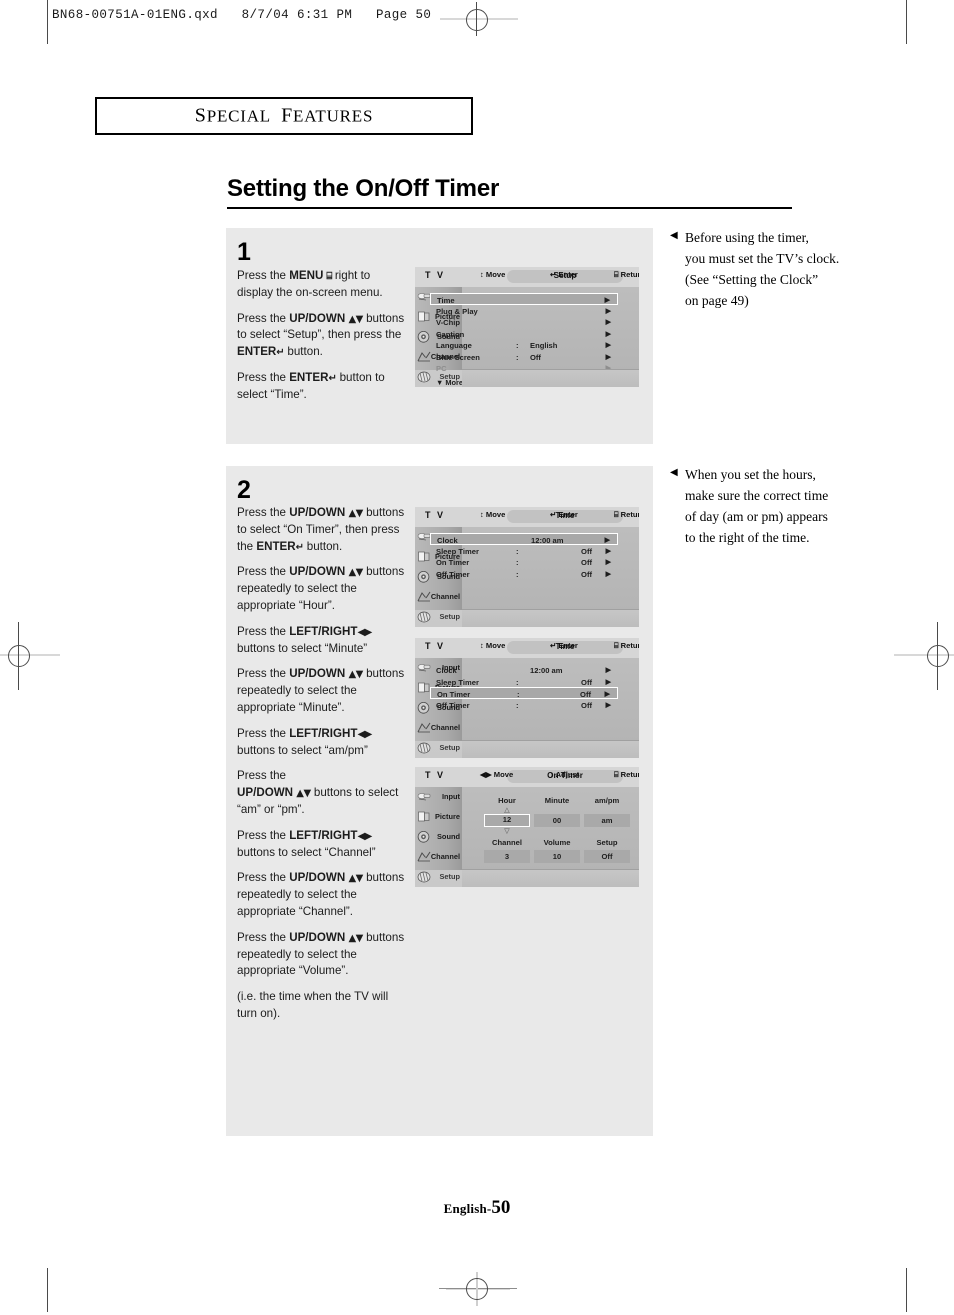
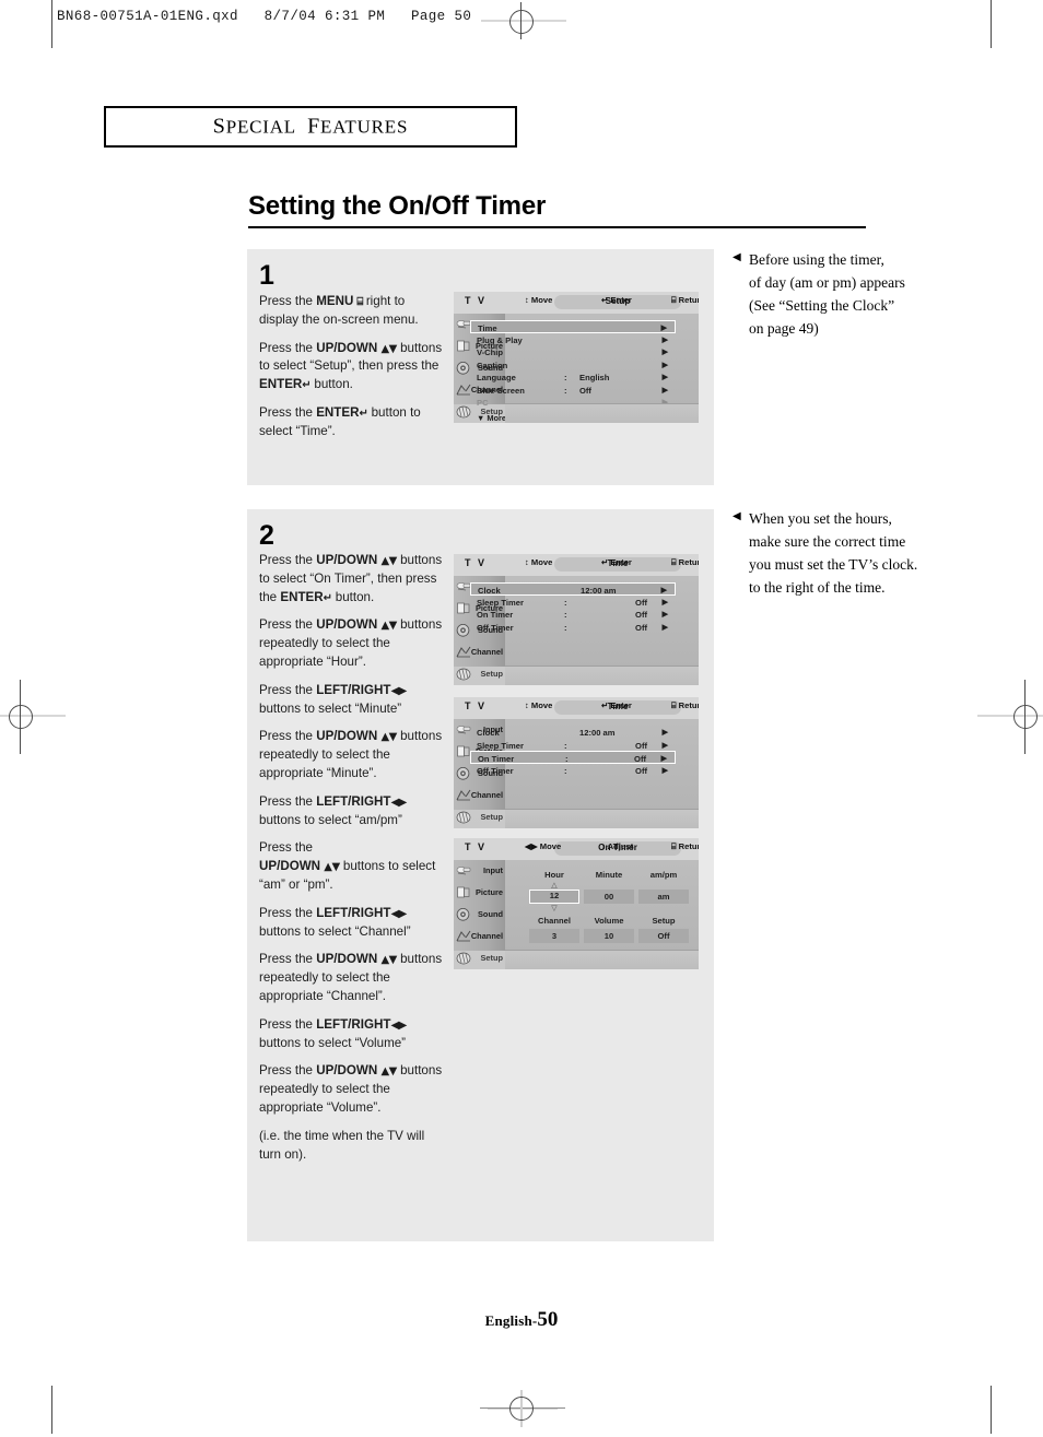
  BN68-00751A-01ENG.qxd 8/7/04 6:31 PM Page 50
  SPECIAL FEATURES
  Setting the On/Off Timer
  1
  Press the MENU ⌸ right to display the on-screen menu.
  Press the UP/DOWN ▲▼ buttons to select “Setup”, then press the ENTER↵ button.
  Press the ENTER↵ button to select “Time”.
  T V
  Setup
  Picture
  Sound
  Channel
  Setup
  Time
  Plug & Play
  V-Chip
  Caption
  Language
  :
  English
  Blue Screen
  :
  Off
  PC
  ▼ More
  ↕ Move
  ↵ Enter
  ⌸ Retu
  2
  Press the UP/DOWN ▲▼ buttons to select “On Timer”, then press the ENTER↵ button.
  Press the UP/DOWN ▲▼ buttons repeatedly to select the appropriate “Hour”.
  Press the LEFT/RIGHT◀▶ buttons to select “Minute”
  Press the UP/DOWN ▲▼ buttons repeatedly to select the appropriate “Minute”.
  Press the LEFT/RIGHT◀▶ buttons to select “am/pm”
  Press the
  UP/DOWN ▲▼ buttons to select “am” or “pm”.
  Press the LEFT/RIGHT◀▶ buttons to select “Channel”
  Press the UP/DOWN ▲▼ buttons repeatedly to select the appropriate “Channel”.
+ Press the LEFT/RIGHT◀▶ buttons to select “Volume”
  Press the UP/DOWN ▲▼ buttons repeatedly to select the appropriate “Volume”.
  (i.e. the time when the TV will turn on).
  T V
  Time
  Picture
  Sound
  Channel
  Setup
  Clock
  12:00 am
  Sleep Timer
  :
  Off
  On Timer
  :
  Off
  Off Timer
  :
  Off
  ↕ Move
  ↵ Enter
  ⌸ Retu
  T V
  Time
  Input
  Sound
  Channel
  Setup
  Clock
  12:00 am
  Sleep Timer
  :
  Off
  On Timer
  :
  Off
  Off Timer
  :
  Off
  ↕ Move
  ↵ Enter
  ⌸ Retu
  T V
  On Timer
  Input
  Picture
  Sound
  Channel
  Setup
  Hour
  Minute
  am/pm
  12
  00
  am
  Channel
  Volume
  Setup
  3
  10
  Off
  ◀▶ Move
  ↕ Adjust
  ⌸ Retu
  ◀
  Before using the timer,
- you must set the TV’s clock.
+ of day (am or pm) appears
  (See “Setting the Clock”
  on page 49)
  ◀
  When you set the hours,
  make sure the correct time
- of day (am or pm) appears
+ you must set the TV’s clock.
  to the right of the time.
  English-50
